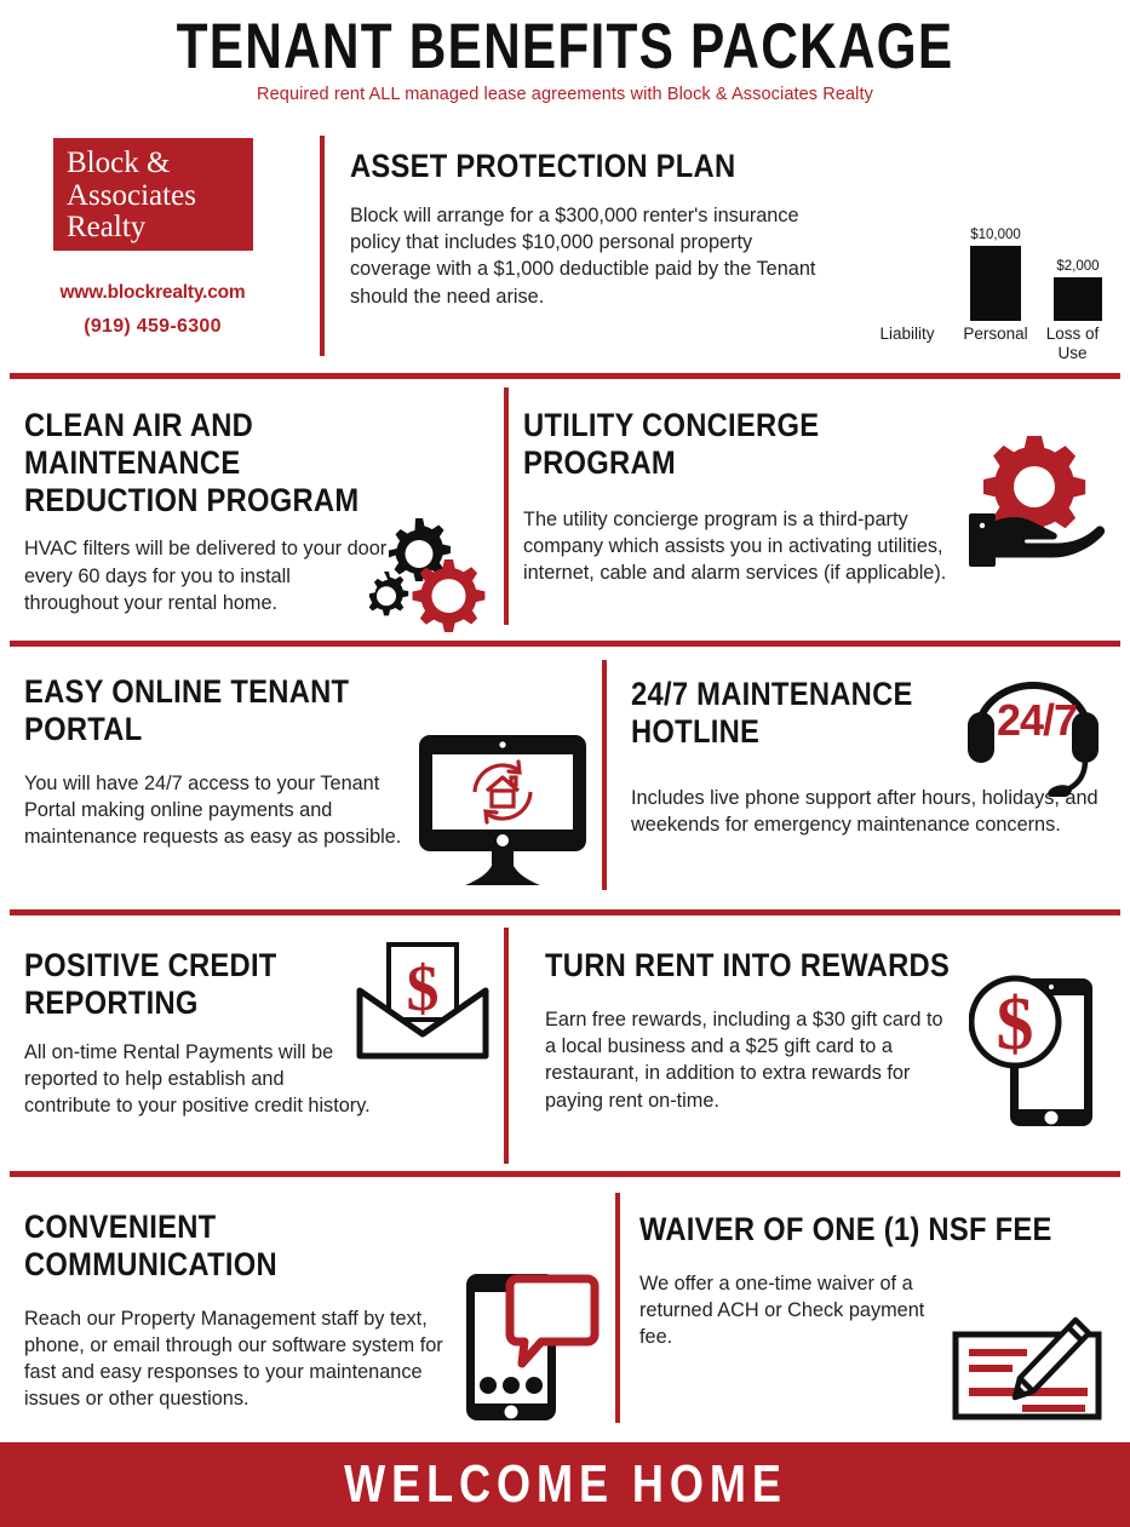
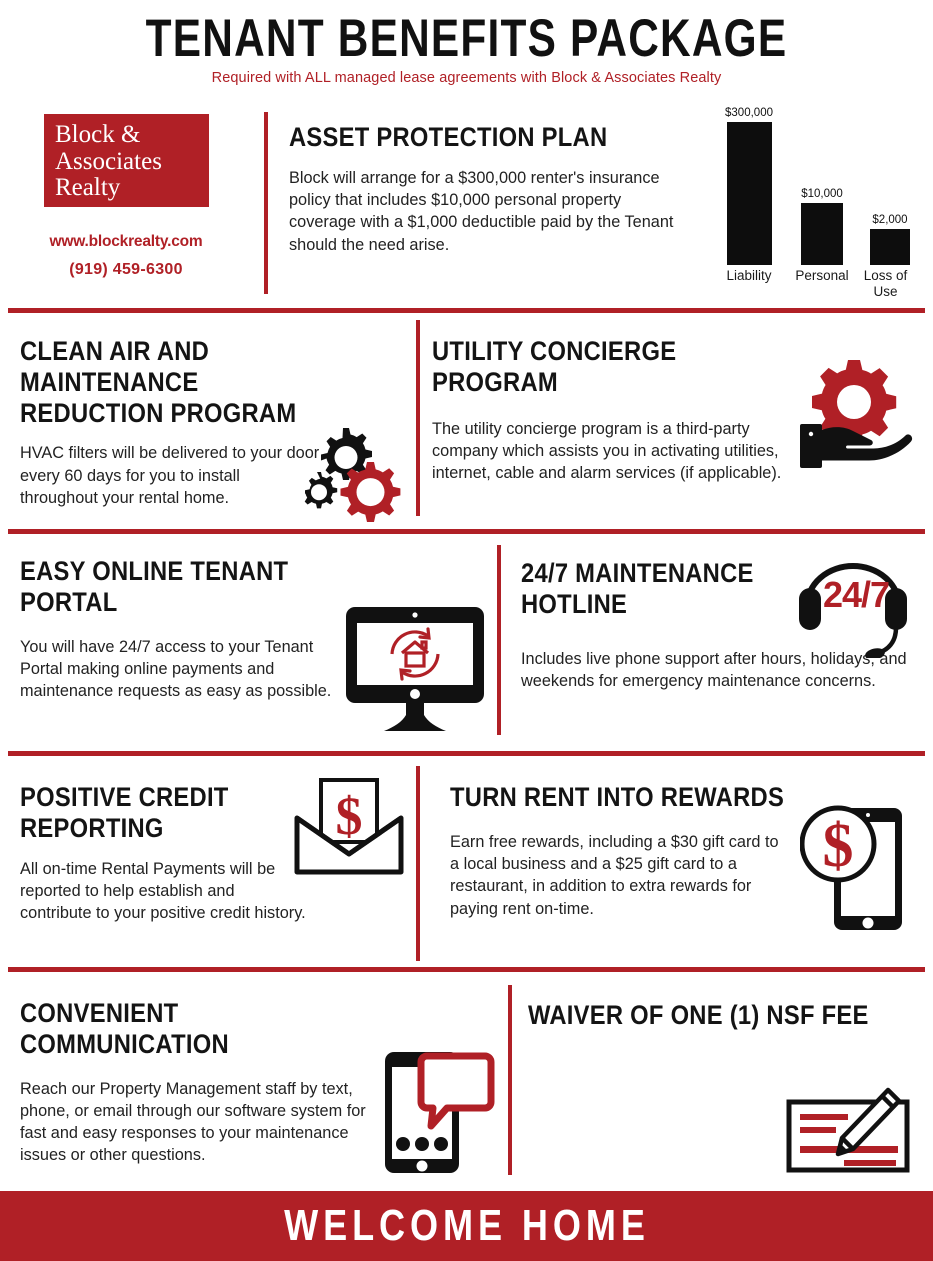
  TENANT BENEFITS PACKAGE
- Required rent ALL managed lease agreements with Block & Associates Realty
+ Required with ALL managed lease agreements with Block & Associates Realty
  Block &
  Associates
  Realty
  www.blockrealty.com
  (919) 459-6300
  ASSET PROTECTION PLAN
  Block will arrange for a $300,000 renter's insurance policy that includes $10,000 personal property coverage with a $1,000 deductible paid by the Tenant should the need arise.
+ $300,000
  $10,000
  $2,000
  Liability
  Personal
  Loss of Use
  CLEAN AIR AND MAINTENANCE
  REDUCTION PROGRAM
  HVAC filters will be delivered to your door every 60 days for you to install throughout your rental home.
  UTILITY CONCIERGE PROGRAM
  The utility concierge program is a third-party company which assists you in activating utilities, internet, cable and alarm services (if applicable).
  EASY ONLINE TENANT PORTAL
  You will have 24/7 access to your Tenant Portal making online payments and maintenance requests as easy as possible.
  24/7 MAINTENANCE
  HOTLINE
  Includes live phone support after hours, holidays, and weekends for emergency maintenance concerns.
  24/7
  POSITIVE CREDIT
  REPORTING
  All on-time Rental Payments will be reported to help establish and contribute to your positive credit history.
  $
  TURN RENT INTO REWARDS
  Earn free rewards, including a $30 gift card to a local business and a $25 gift card to a restaurant, in addition to extra rewards for paying rent on-time.
  $
  CONVENIENT COMMUNICATION
  Reach our Property Management staff by text, phone, or email through our software system for fast and easy responses to your maintenance issues or other questions.
  WAIVER OF ONE (1) NSF FEE
- We offer a one-time waiver of a returned ACH or Check payment fee.
  WELCOME HOME
